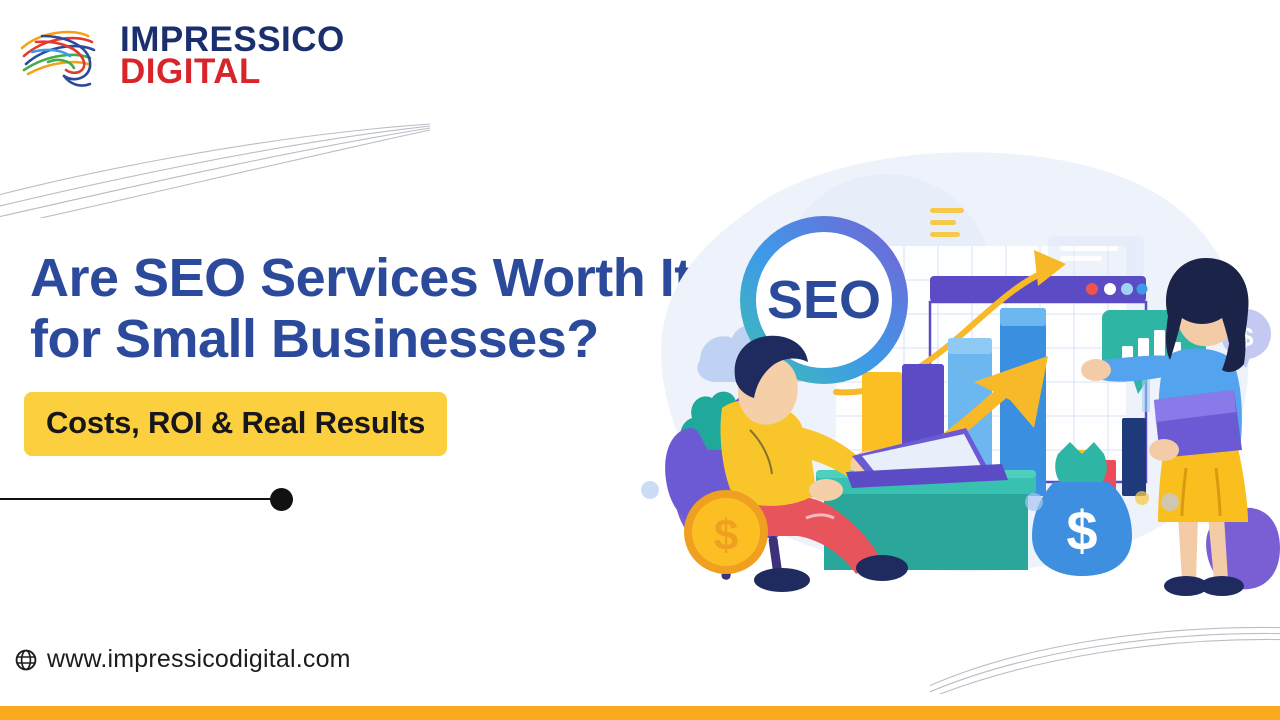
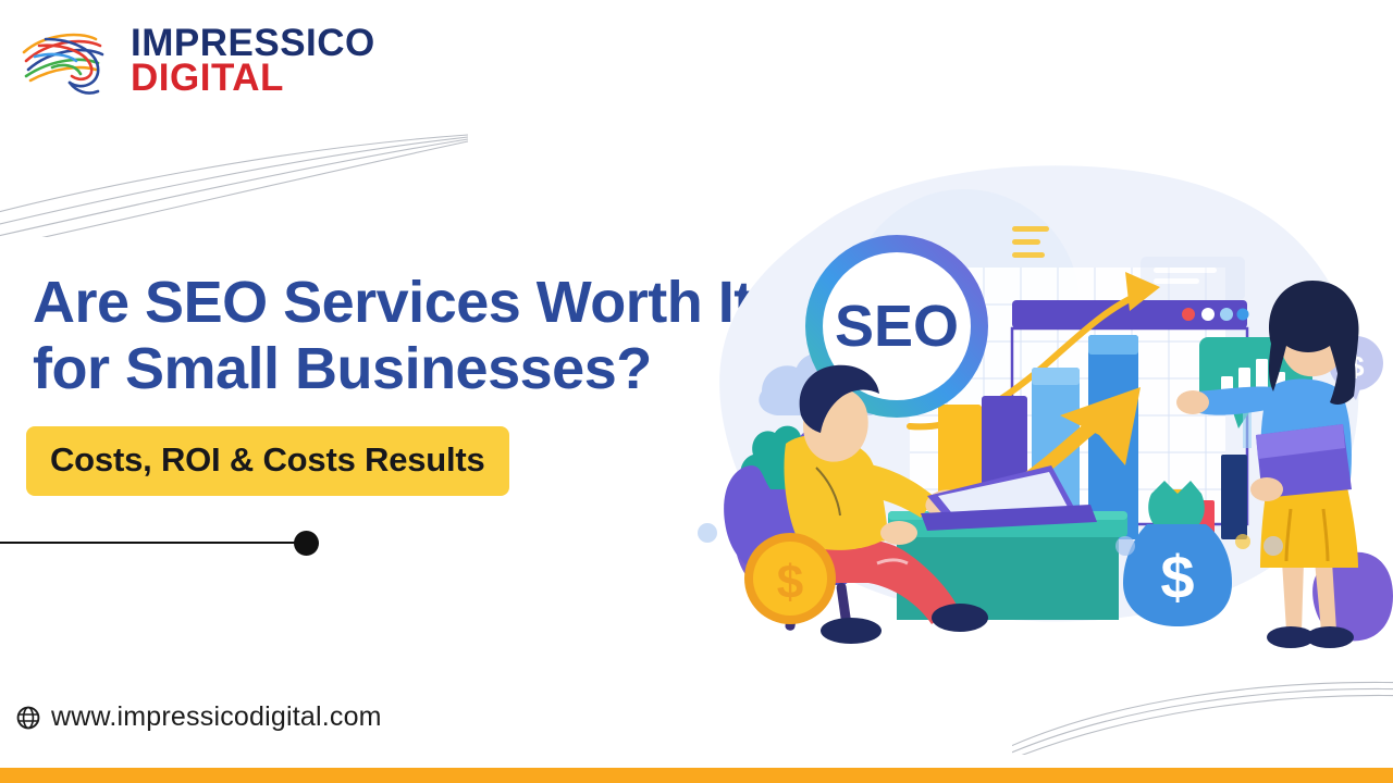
  IMPRESSICO
  DIGITAL
  Are SEO Services Worth I
  for Small Businesses?
- Costs, ROI & Real Results
+ Costs, ROI & Costs Results
  www.impressicodigital.com
  SEO
  $
  $
  $
